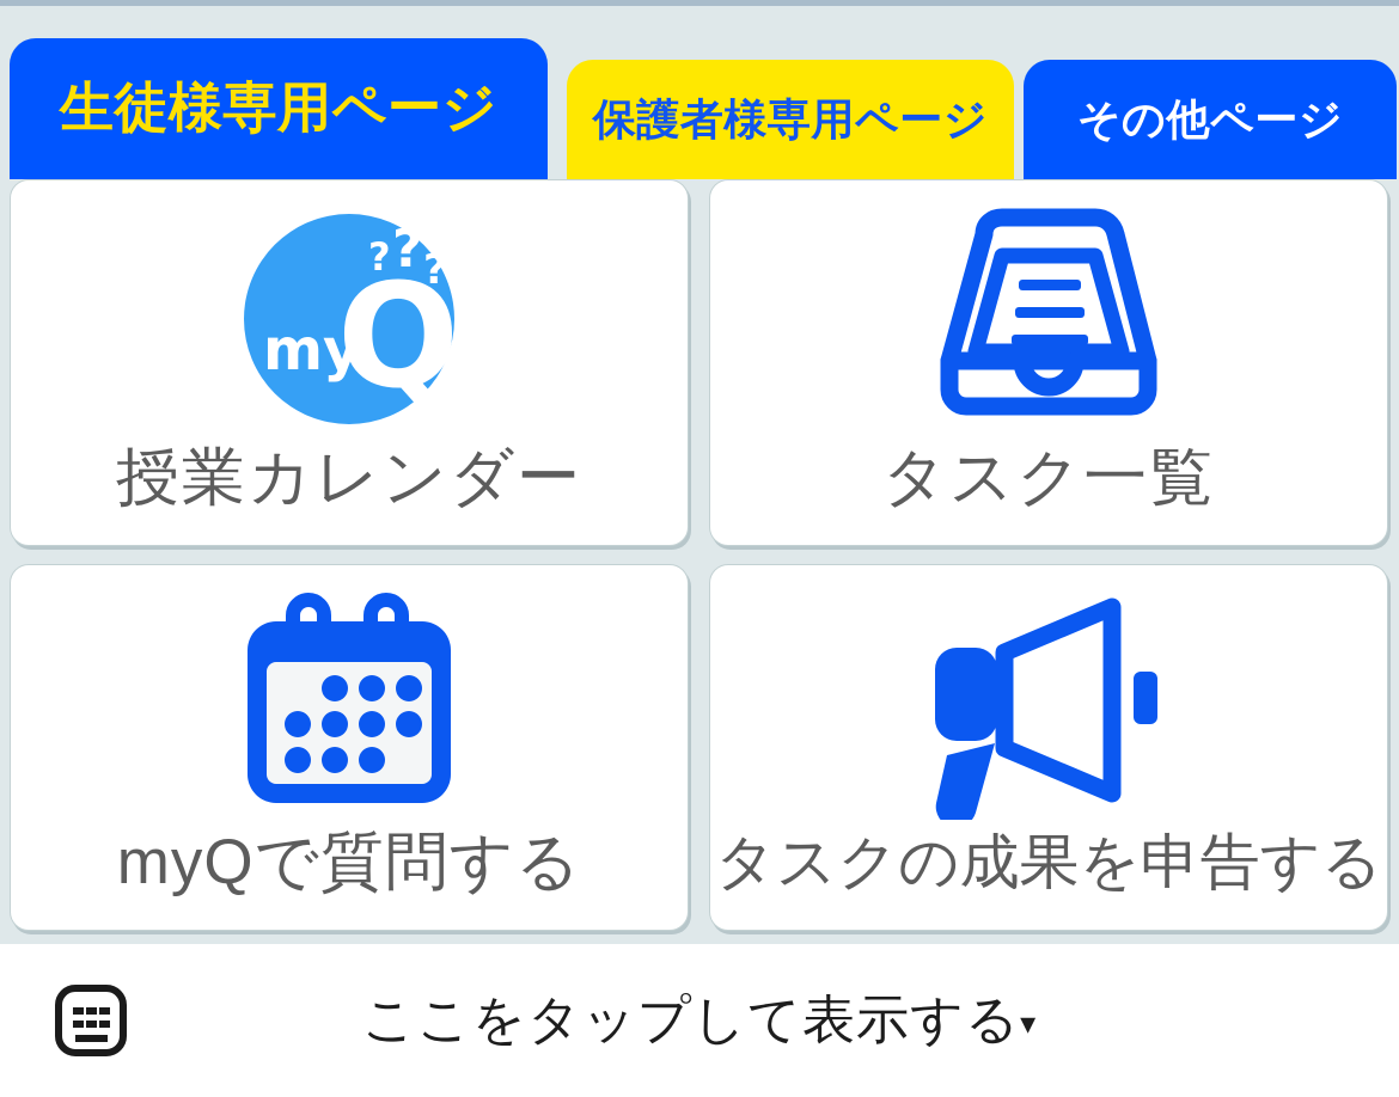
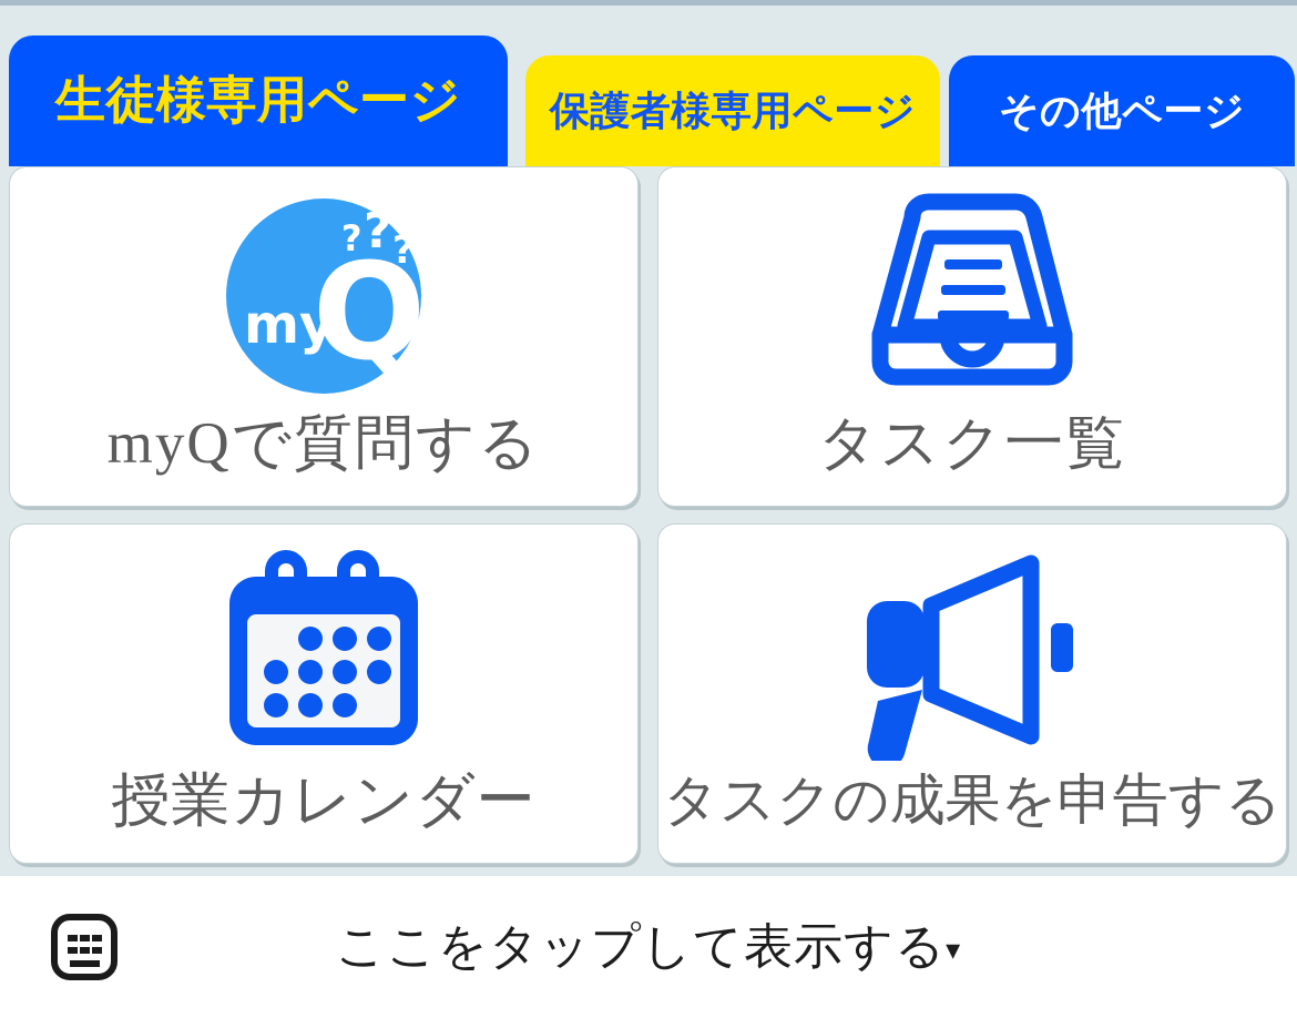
  生徒様専用ページ
  保護者様専用ページ
  その他ページ
  my
  Q
  ?
  ?
  ?
- 授業カレンダー
+ myQで質問する
  タスク一覧
- myQで質問する
+ 授業カレンダー
  タスクの成果を申告する
  ここをタップして表示する▾
